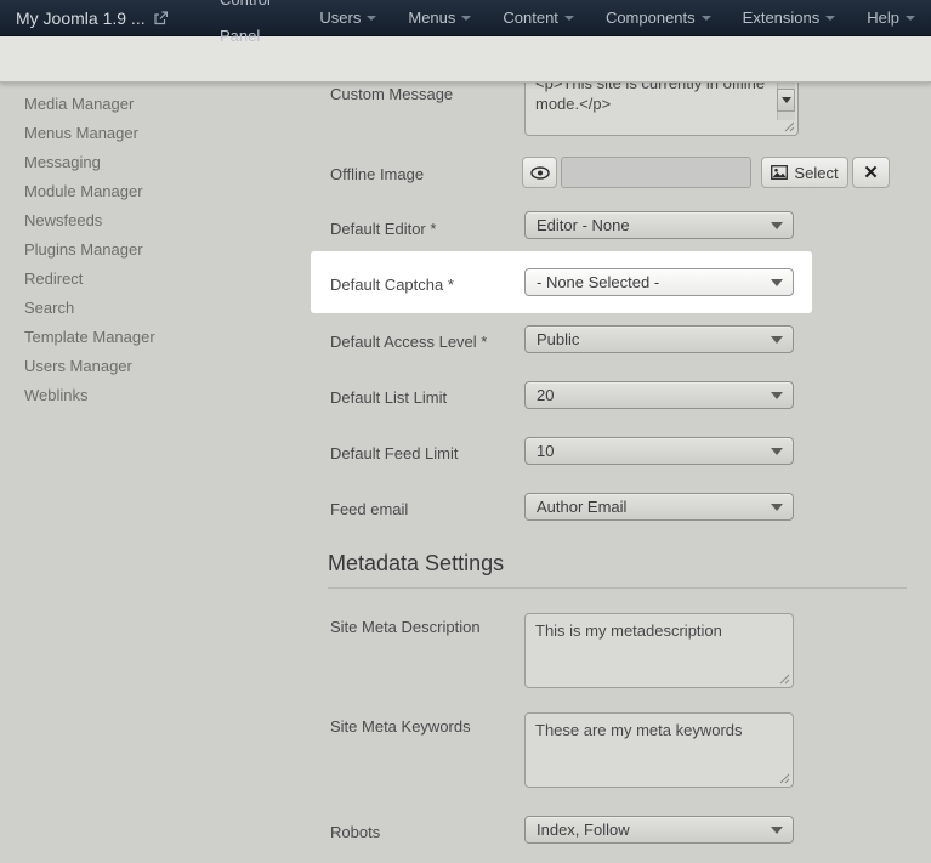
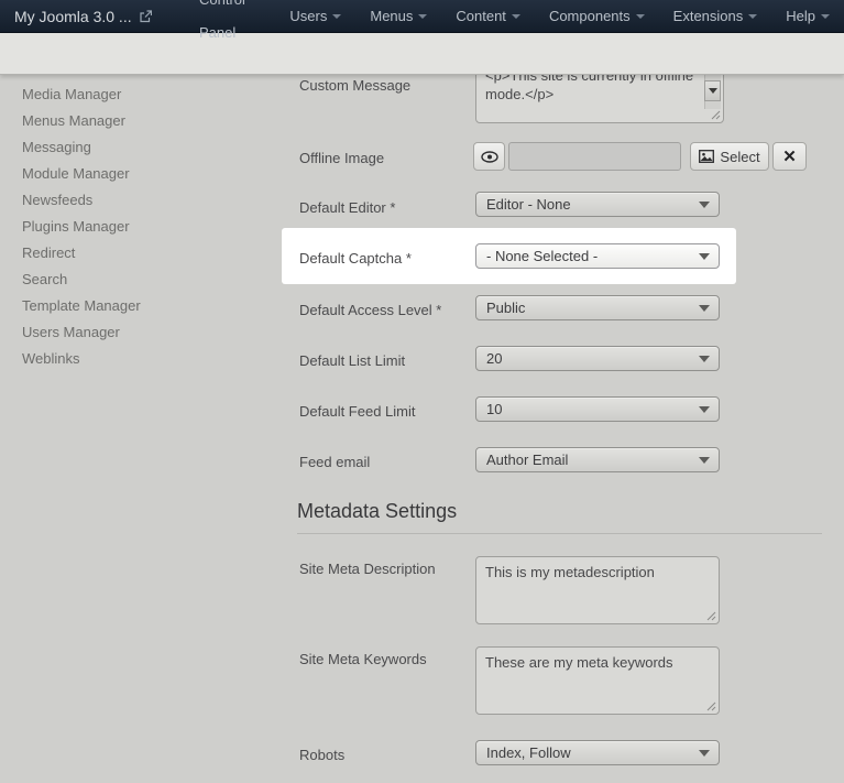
  Custom Message
  <p>This site is currently in offline mode.</p>
  Offline Image
  Select
  ✕
  Default Editor *
  Editor - None
  Default Captcha *
  - None Selected -
  Default Access Level *
  Public
  Default List Limit
  20
  Default Feed Limit
  10
  Feed email
  Author Email
  Metadata Settings
  Site Meta Description
  This is my metadescription
  Site Meta Keywords
  These are my meta keywords
  Robots
  Index, Follow
  Media Manager
  Menus Manager
  Messaging
  Module Manager
  Newsfeeds
  Plugins Manager
  Redirect
  Search
  Template Manager
  Users Manager
  Weblinks
- My Joomla 1.9 ...
+ My Joomla 3.0 ...
  Users
  Menus
  Content
  Components
  Extensions
  Help
